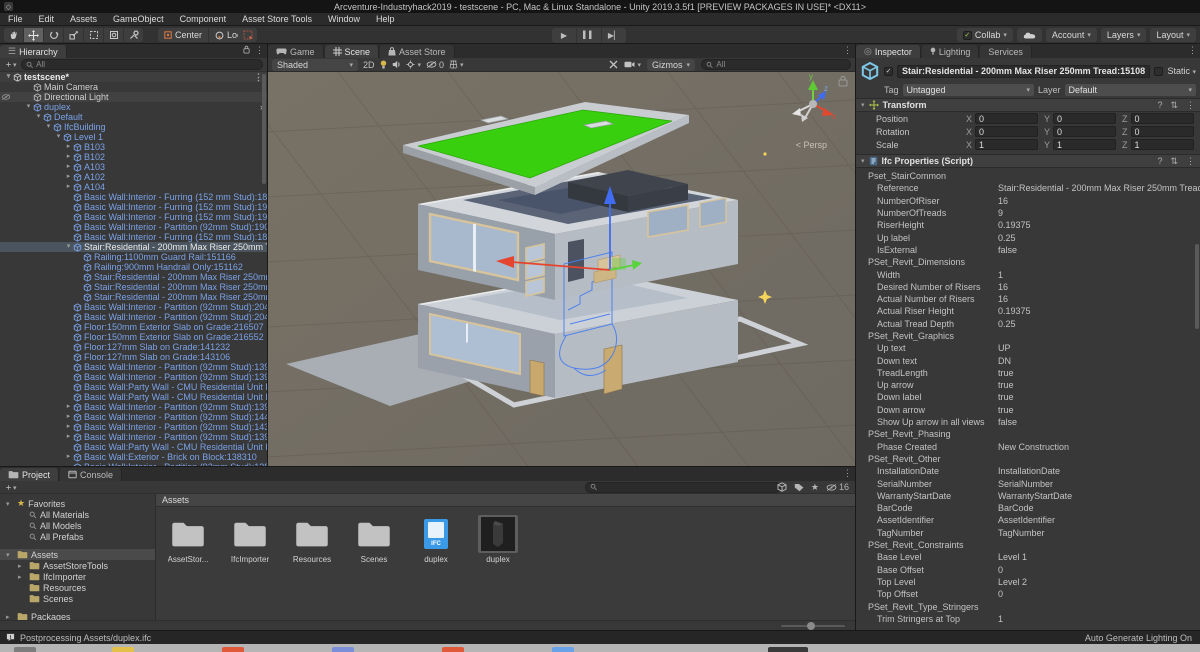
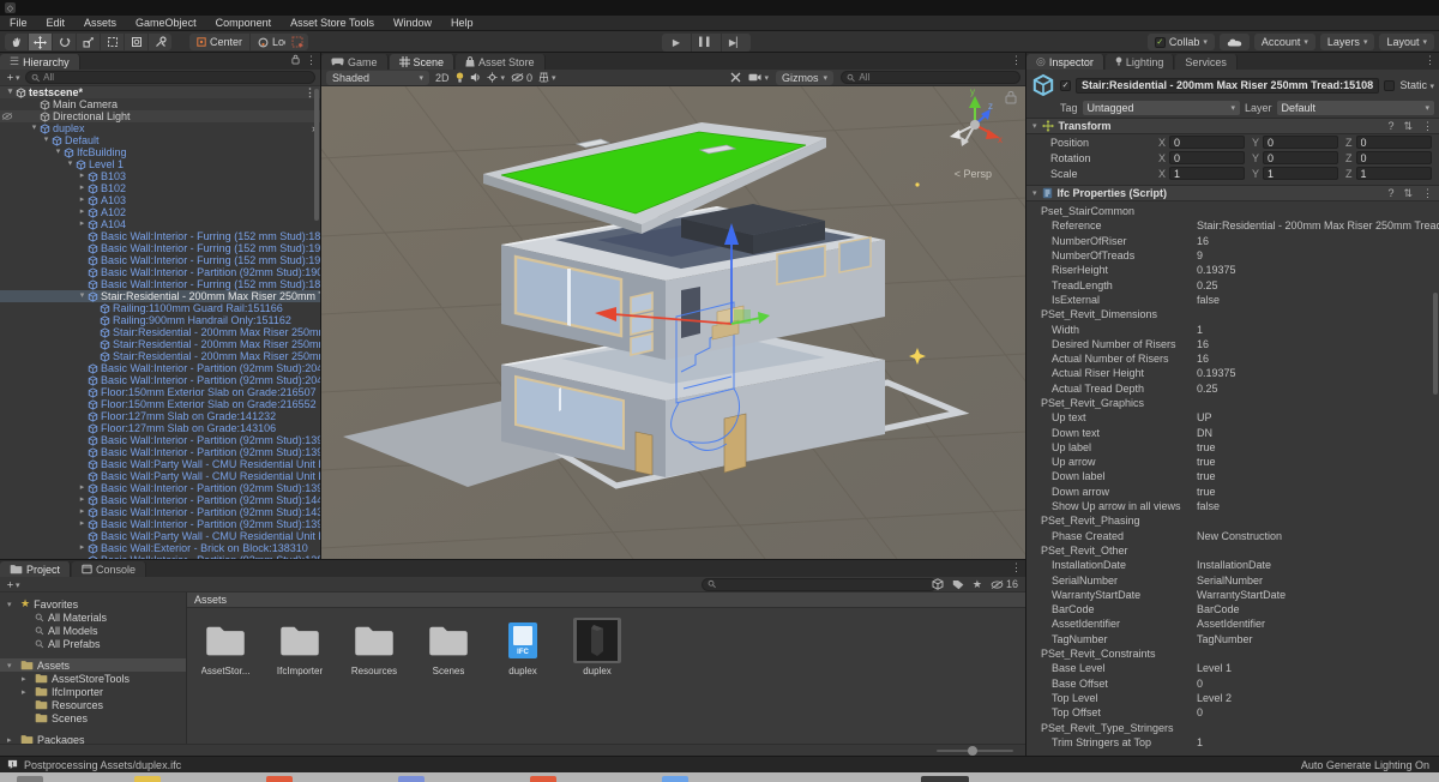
- Arcventure-Industryhack2019 - testscene - PC, Mac & Linux Standalone - Unity 2019.3.5f1 [PREVIEW PACKAGES IN USE]* <DX11>
  File
  Edit
  Assets
  GameObject
  Component
  Asset Store Tools
  Window
  Help
  Center
  ▶
  ▶▏
  Collab
  Account
  Layers
  Layout
  ☰
  Hierarchy
  ⋮
  All
  testscene*
  ⋮
  Main Camera
  Directional Light
  duplex
  Default
  IfcBuilding
  Level 1
  B103
  B102
  A103
  A102
  A104
  Basic Wall:Interior - Furring (152 mm Stud):18
  Basic Wall:Interior - Furring (152 mm Stud):19
  Basic Wall:Interior - Furring (152 mm Stud):19
  Basic Wall:Interior - Partition (92mm Stud):190
  Basic Wall:Interior - Furring (152 mm Stud):18
  Stair:Residential - 200mm Max Riser 250mm
  Railing:1100mm Guard Rail:151166
  Railing:900mm Handrail Only:151162
  Stair:Residential - 200mm Max Riser 250m
  Stair:Residential - 200mm Max Riser 250m
  Stair:Residential - 200mm Max Riser 250m
  Basic Wall:Interior - Partition (92mm Stud):204
  Basic Wall:Interior - Partition (92mm Stud):204
  Floor:150mm Exterior Slab on Grade:216507
  Floor:150mm Exterior Slab on Grade:216552
  Floor:127mm Slab on Grade:141232
  Floor:127mm Slab on Grade:143106
  Basic Wall:Interior - Partition (92mm Stud):139
  Basic Wall:Interior - Partition (92mm Stud):139
  Basic Wall:Party Wall - CMU Residential Unit
  Basic Wall:Party Wall - CMU Residential Unit
  Basic Wall:Interior - Partition (92mm Stud):139
  Basic Wall:Interior - Partition (92mm Stud):144
  Basic Wall:Interior - Partition (92mm Stud):143
  Basic Wall:Interior - Partition (92mm Stud):139
  Basic Wall:Party Wall - CMU Residential Unit
  Basic Wall:Exterior - Brick on Block:138310
  Game
  Scene
  Asset Store
  ⋮
  Shaded
  2D
  0
  Gizmos
  All
  y
  x
  z
  < Persp
  ◎
  Inspector
  Lighting
  Services
  ⋮
  Stair:Residential - 200mm Max Riser 250mm Tread:15108
  Static
  Tag
  Untagged
  Layer
  Default
  Transform
  ?
  ⇅
  ⋮
  Position
  X
  0
  Y
  0
  Z
  0
  Rotation
  X
  0
  Y
  0
  Z
  0
  Scale
  X
  1
  Y
  1
  Z
  1
  Ifc Properties (Script)
  ?
  ⇅
  ⋮
  Pset_StairCommon
  Reference
  Stair:Residential - 200mm Max Riser 250mm Trea
  NumberOfRiser
  16
  NumberOfTreads
  9
  RiserHeight
  0.19375
- Up label
+ TreadLength
  0.25
  IsExternal
  false
  PSet_Revit_Dimensions
  Width
  1
  Desired Number of Risers
  16
  Actual Number of Risers
  16
  Actual Riser Height
  0.19375
  Actual Tread Depth
  0.25
  PSet_Revit_Graphics
  Up text
  UP
  Down text
  DN
- TreadLength
+ Up label
  true
  Up arrow
  true
  Down label
  true
  Down arrow
  true
  Show Up arrow in all views
  false
  PSet_Revit_Phasing
  Phase Created
  New Construction
  PSet_Revit_Other
  InstallationDate
  InstallationDate
  SerialNumber
  SerialNumber
  WarrantyStartDate
  WarrantyStartDate
  BarCode
  BarCode
  AssetIdentifier
  AssetIdentifier
  TagNumber
  TagNumber
  PSet_Revit_Constraints
  Base Level
  Level 1
  Base Offset
  0
  Top Level
  Level 2
  Top Offset
  0
  PSet_Revit_Type_Stringers
  Trim Stringers at Top
  1
  Project
  Console
  ⋮
  ★
  16
  ★
  Favorites
  All Materials
  All Models
  All Prefabs
  Assets
  AssetStoreTools
  IfcImporter
  Resources
  Scenes
  Packages
  Assets
  AssetStor...
  IfcImporter
  Resources
  Scenes
  duplex
  duplex
  Postprocessing Assets/duplex.ifc
  Auto Generate Lighting On
